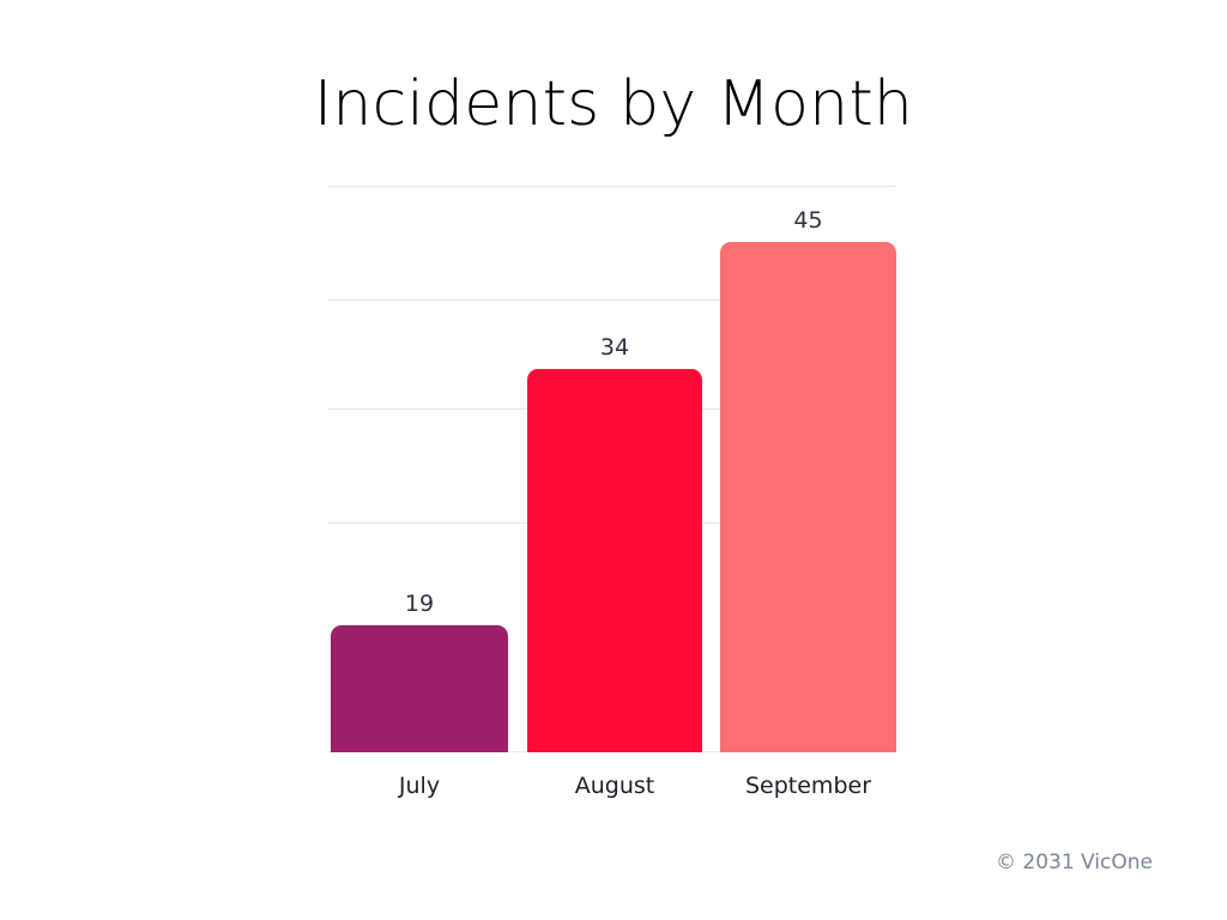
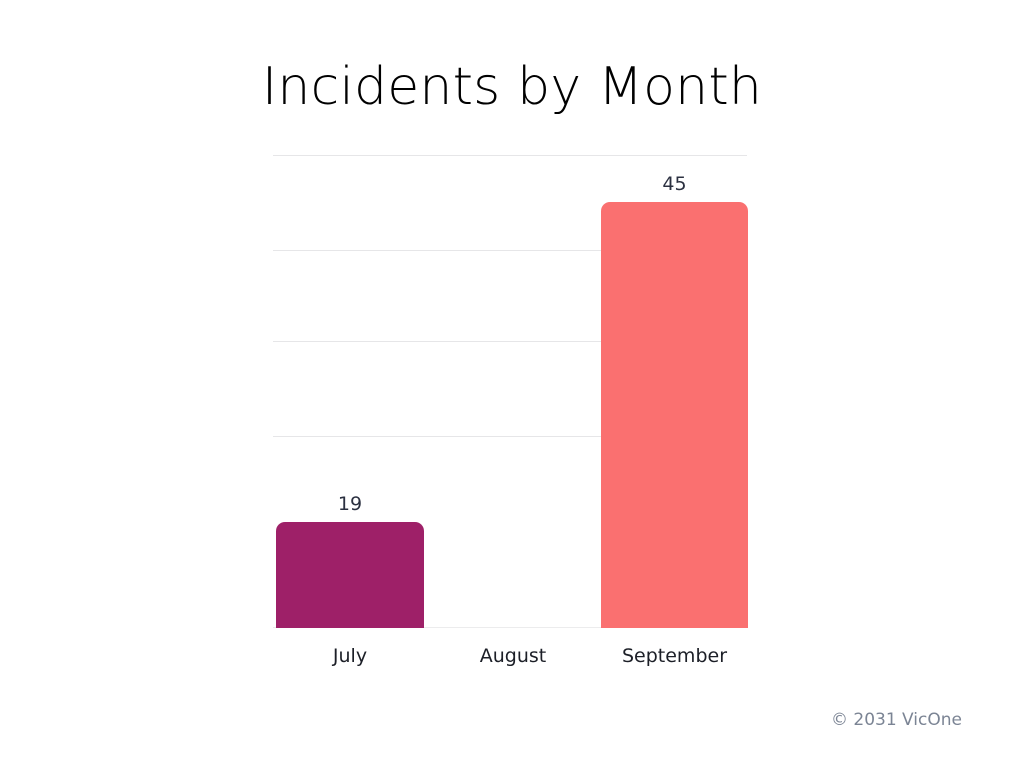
  Incidents by Month
  19
- 34
  45
  July
  August
  September
  © 2031 VicOne
